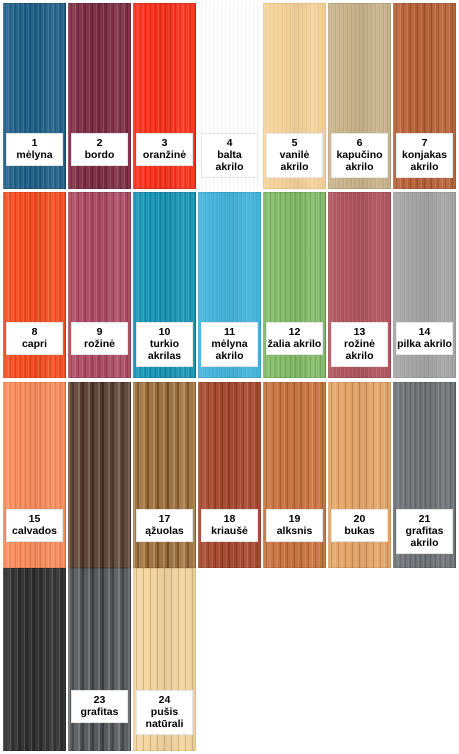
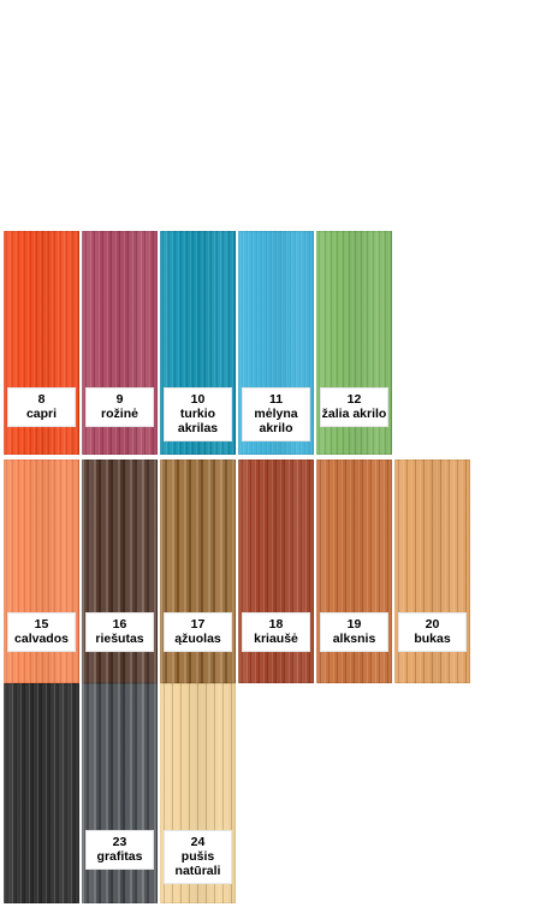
- 1
- mėlyna
- 2
- bordo
- 3
- oranžinė
- 4
- balta akrilo
- 5
- vanilė akrilo
- 6
- kapučino akrilo
- 7
- konjakas akrilo
  8
  capri
  9
  rožinė
  10
  turkio akrilas
  11
  mėlyna akrilo
  12
  žalia akrilo
- 13
- rožinė akrilo
- 14
- pilka akrilo
  15
  calvados
+ 16
+ riešutas
  17
  ąžuolas
  18
  kriaušė
  19
  alksnis
  20
  bukas
- 21
- grafitas akrilo
  23
  grafitas
  24
  pušis natūrali
